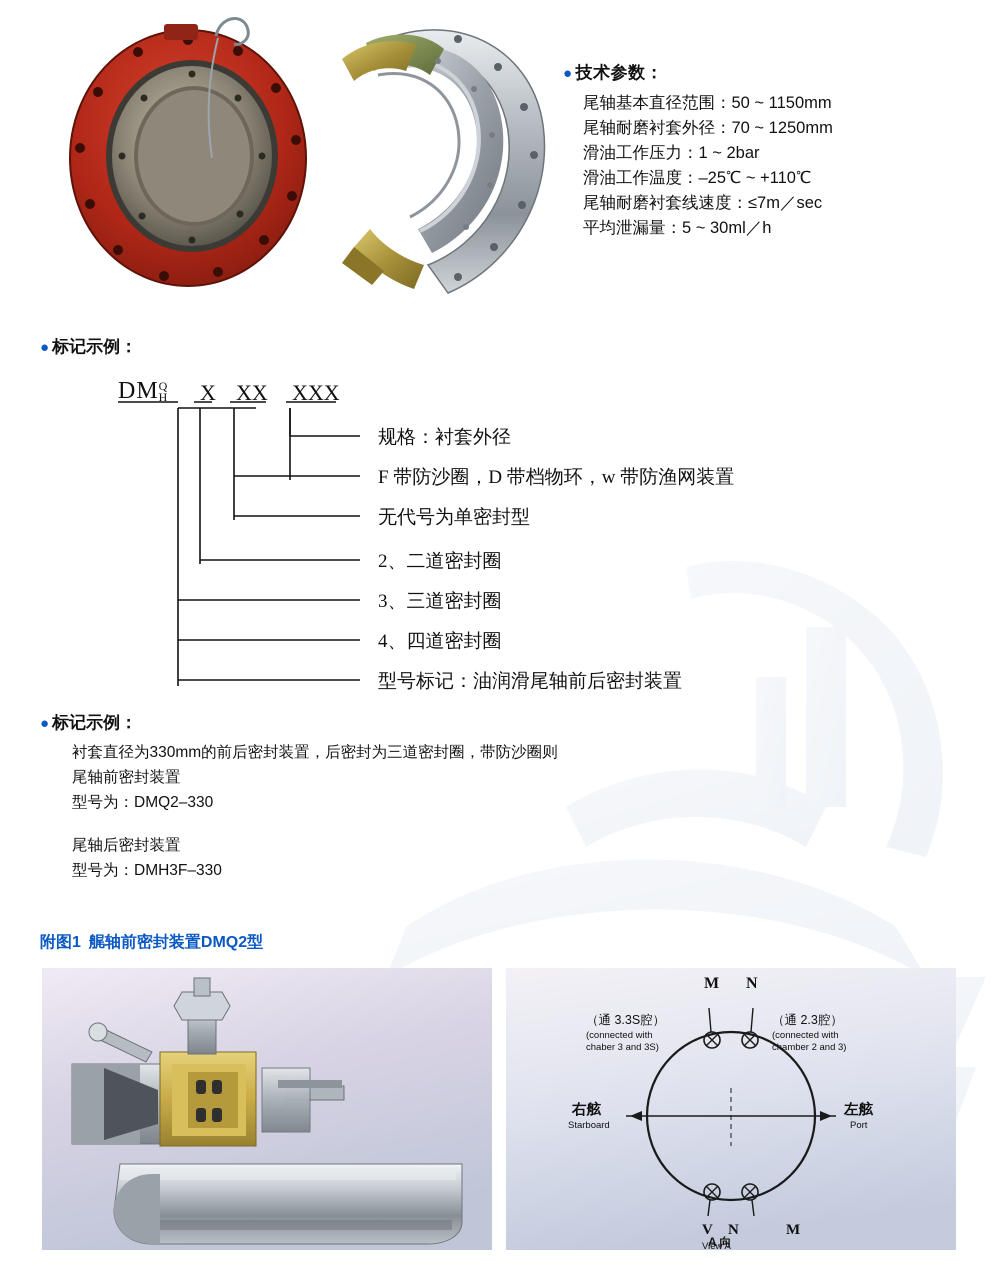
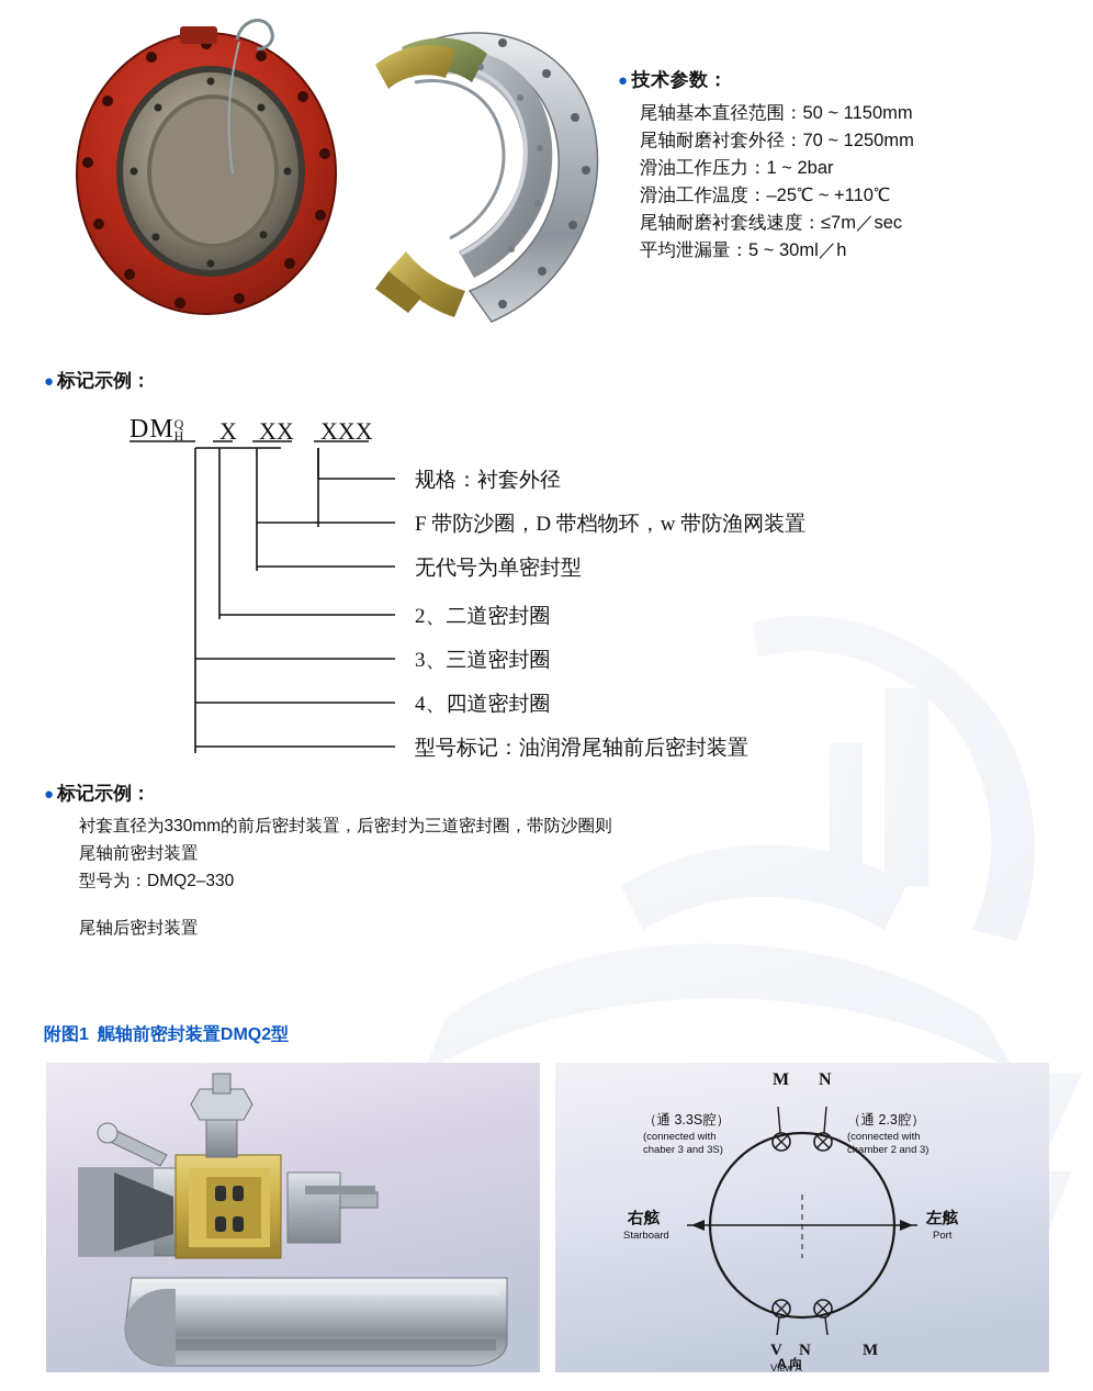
  ● 技术参数：
  尾轴基本直径范围：50 ~ 1150mm
  尾轴耐磨衬套外径：70 ~ 1250mm
  滑油工作压力：1 ~ 2bar
  滑油工作温度：–25℃ ~ +110℃
  尾轴耐磨衬套线速度：≤7m／sec
  平均泄漏量：5 ~ 30ml／h
  ● 标记示例：
  DM
  Q
  H
  X
  XX
  XXX
  规格：衬套外径
  F 带防沙圈，D 带档物环，w 带防渔网装置
  无代号为单密封型
  2、二道密封圈
  3、三道密封圈
  4、四道密封圈
  型号标记：油润滑尾轴前后密封装置
  ● 标记示例：
  衬套直径为330mm的前后密封装置，后密封为三道密封圈，带防沙圈则
  尾轴前密封装置
  型号为：DMQ2–330
  尾轴后密封装置
- 型号为：DMH3F–330
  附图1 艉轴前密封装置DMQ2型
  M
  N
  （通 3.3S腔）
  (connected with
  chaber 3 and 3S)
  （通 2.3腔）
  (connected with
  chamber 2 and 3)
  右舷
  Starboard
  左舷
  Port
  V
  N
  M
  A 向
  View A
